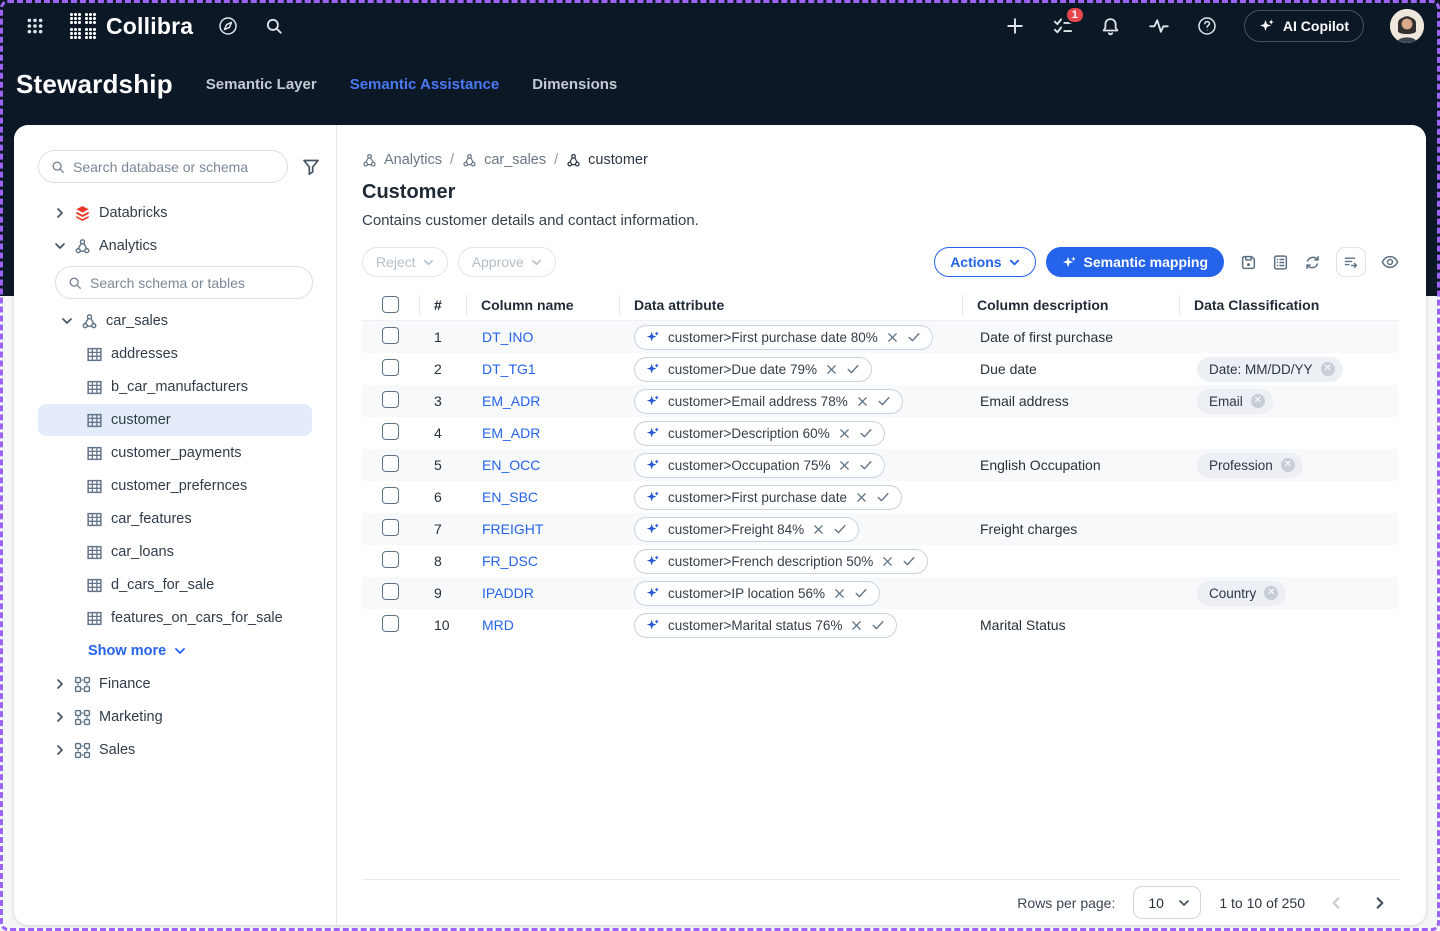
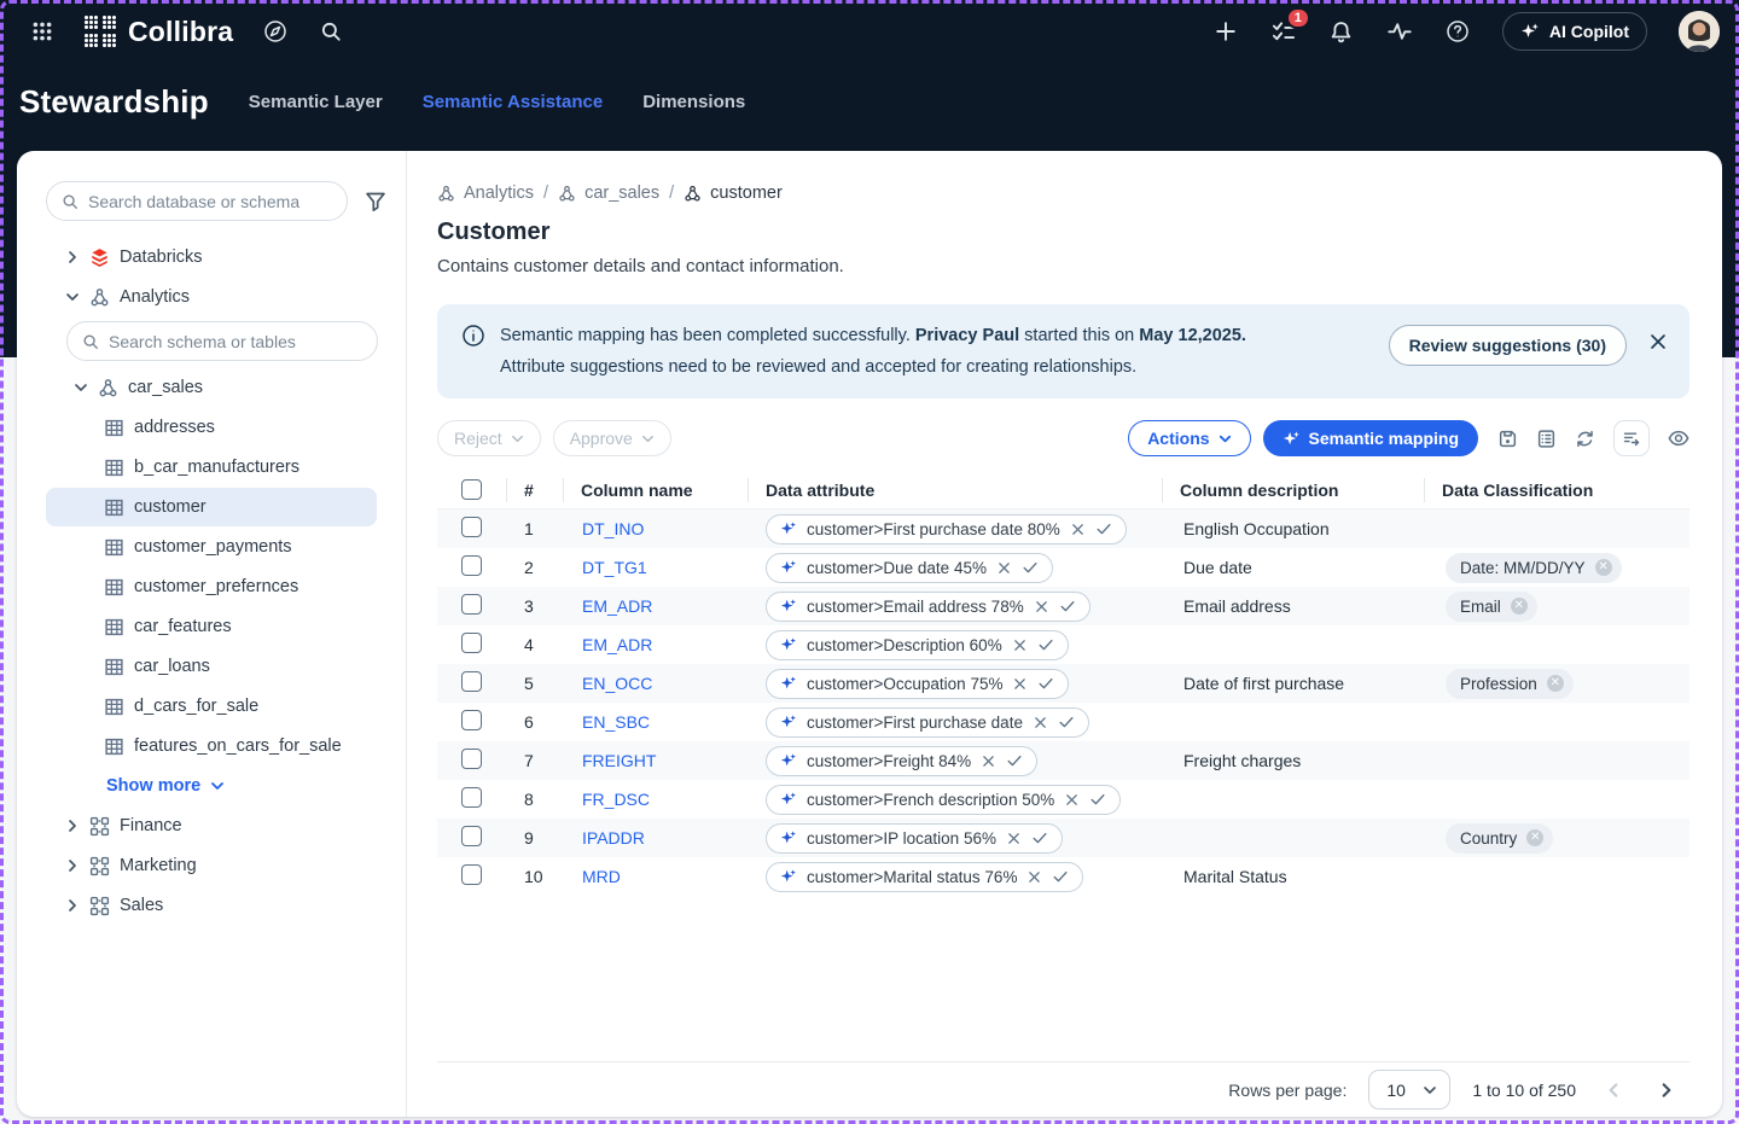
  Collibra
  1
  AI Copilot
  Stewardship
  Semantic Layer
  Semantic Assistance
  Dimensions
  Search database or schema
  Databricks
  Analytics
  Search schema or tables
  car_sales
  addresses
  b_car_manufacturers
  customer
  customer_payments
  customer_prefernces
  car_features
  car_loans
  d_cars_for_sale
  features_on_cars_for_sale
  Show more
  Finance
  Marketing
  Sales
  Analytics
  /
  car_sales
  /
  customer
  Customer
  Contains customer details and contact information.
+ Semantic mapping has been completed successfully. Privacy Paul started this on May 12,2025.
+ Attribute suggestions need to be reviewed and accepted for creating relationships.
+ Review suggestions (30)
  Reject
  Approve
  Actions
  Semantic mapping
  #
  Column name
  Data attribute
  Column description
  Data Classification
  1
  DT_INO
  customer>First purchase date 80%
- Date of first purchase
+ English Occupation
  2
  DT_TG1
- customer>Due date 79%
+ customer>Due date 45%
  Due date
  Date: MM/DD/YY
  ✕
  3
  EM_ADR
  customer>Email address 78%
  Email address
  Email
  ✕
  4
  EM_ADR
  customer>Description 60%
  5
  EN_OCC
  customer>Occupation 75%
- English Occupation
+ Date of first purchase
  Profession
  ✕
  6
  EN_SBC
  customer>First purchase date
  7
  FREIGHT
  customer>Freight 84%
  Freight charges
  8
  FR_DSC
  customer>French description 50%
  9
  IPADDR
  customer>IP location 56%
  Country
  ✕
  10
  MRD
  customer>Marital status 76%
  Marital Status
  Rows per page:
  10
  1 to 10 of 250
